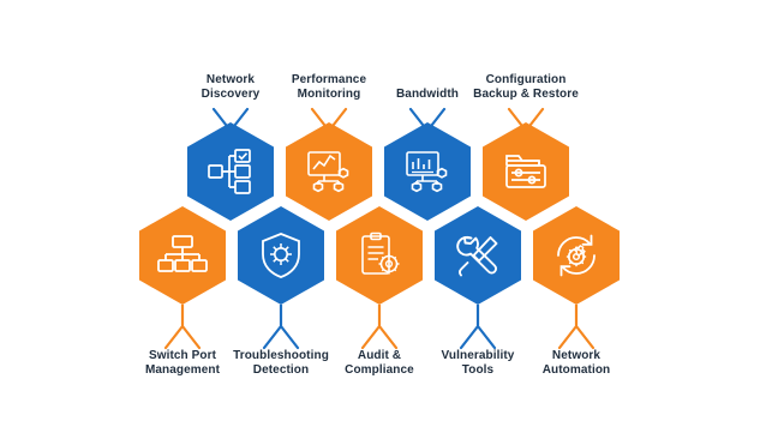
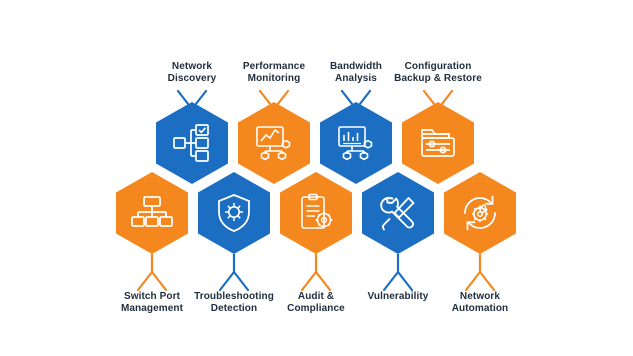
  Network
  Discovery
  Performance
  Monitoring
  Bandwidth
+ Analysis
  Configuration
  Backup & Restore
  Switch Port
  Management
  Troubleshooting
  Detection
  Audit &
  Compliance
  Vulnerability
- Tools
  Network
  Automation
